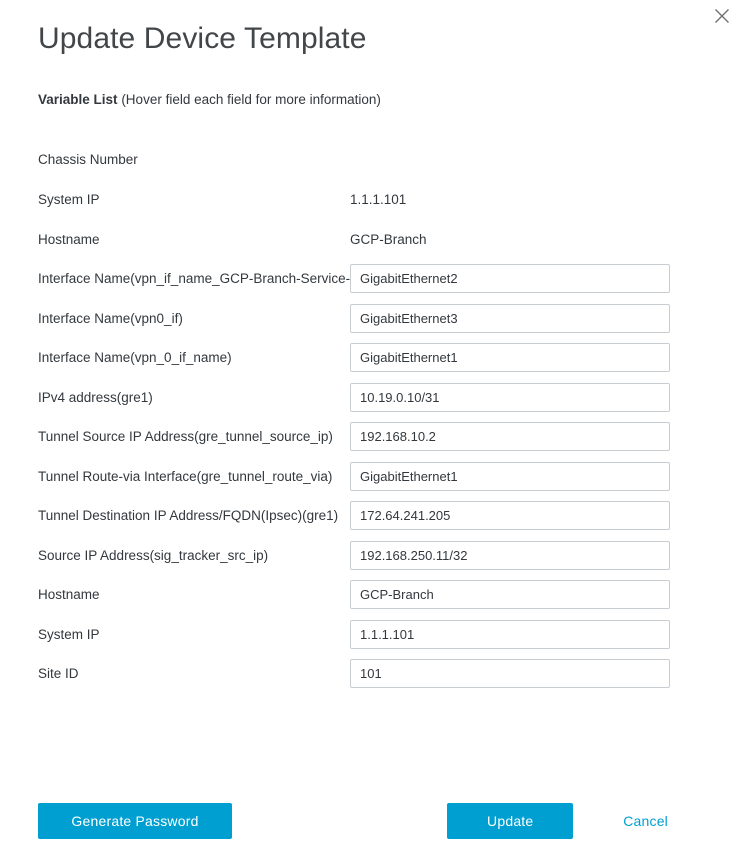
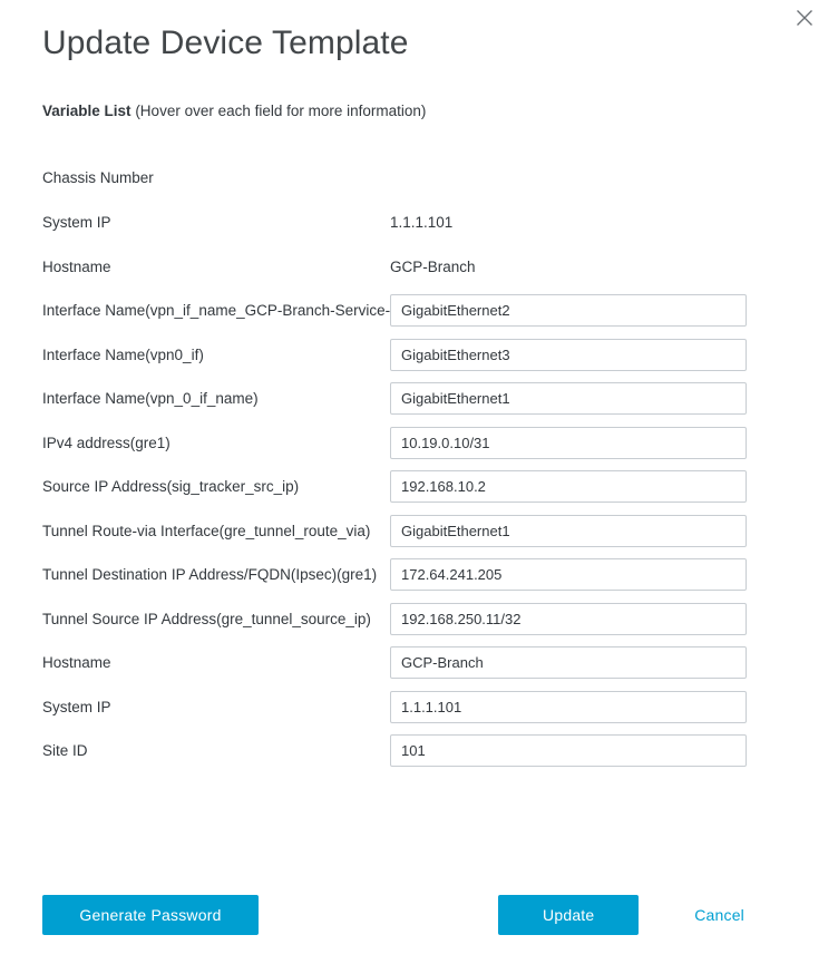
  Update Device Template
- Variable List (Hover field each field for more information)
+ Variable List (Hover over each field for more information)
  Chassis Number
  System IP
  1.1.1.101
  Hostname
  GCP-Branch
  Interface Name(vpn_if_name_GCP-Branch-Service-
  GigabitEthernet2
  Interface Name(vpn0_if)
  GigabitEthernet3
  Interface Name(vpn_0_if_name)
  GigabitEthernet1
  IPv4 address(gre1)
  10.19.0.10/31
- Tunnel Source IP Address(gre_tunnel_source_ip)
+ Source IP Address(sig_tracker_src_ip)
  192.168.10.2
  Tunnel Route-via Interface(gre_tunnel_route_via)
  GigabitEthernet1
  Tunnel Destination IP Address/FQDN(Ipsec)(gre1)
  172.64.241.205
- Source IP Address(sig_tracker_src_ip)
+ Tunnel Source IP Address(gre_tunnel_source_ip)
  192.168.250.11/32
  Hostname
  GCP-Branch
  System IP
  1.1.1.101
  Site ID
  101
  Generate Password
  Update
  Cancel
